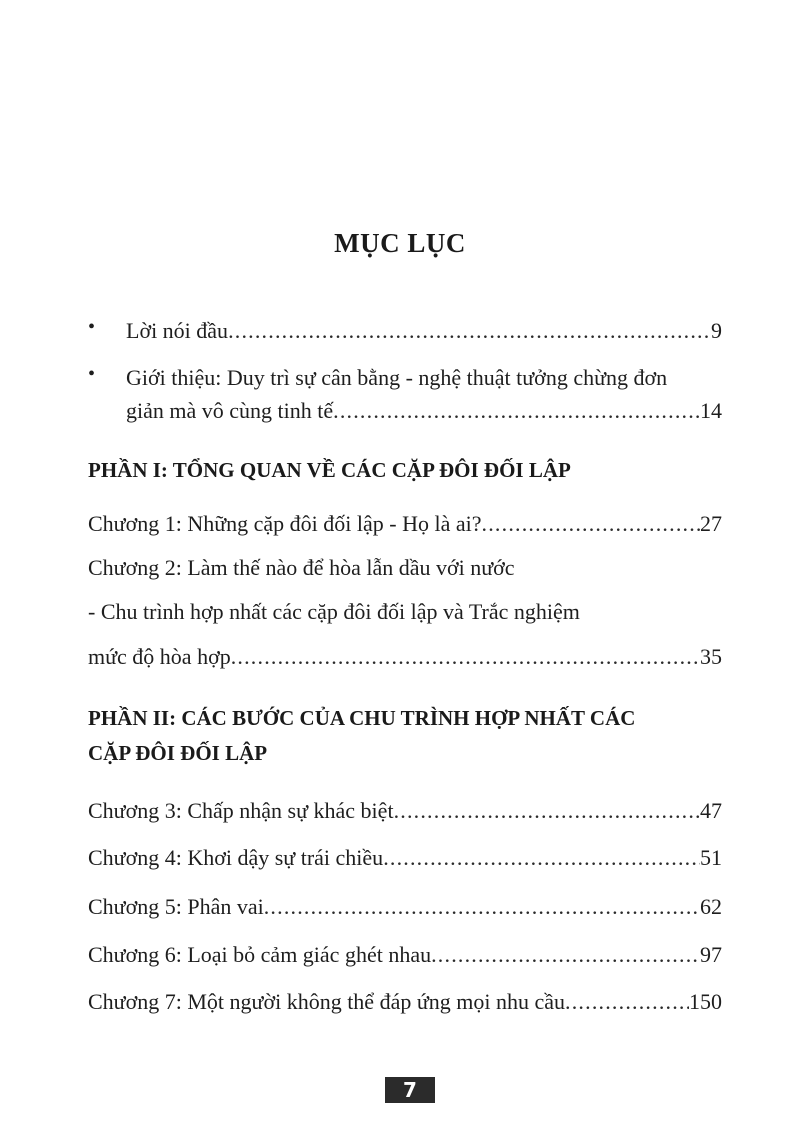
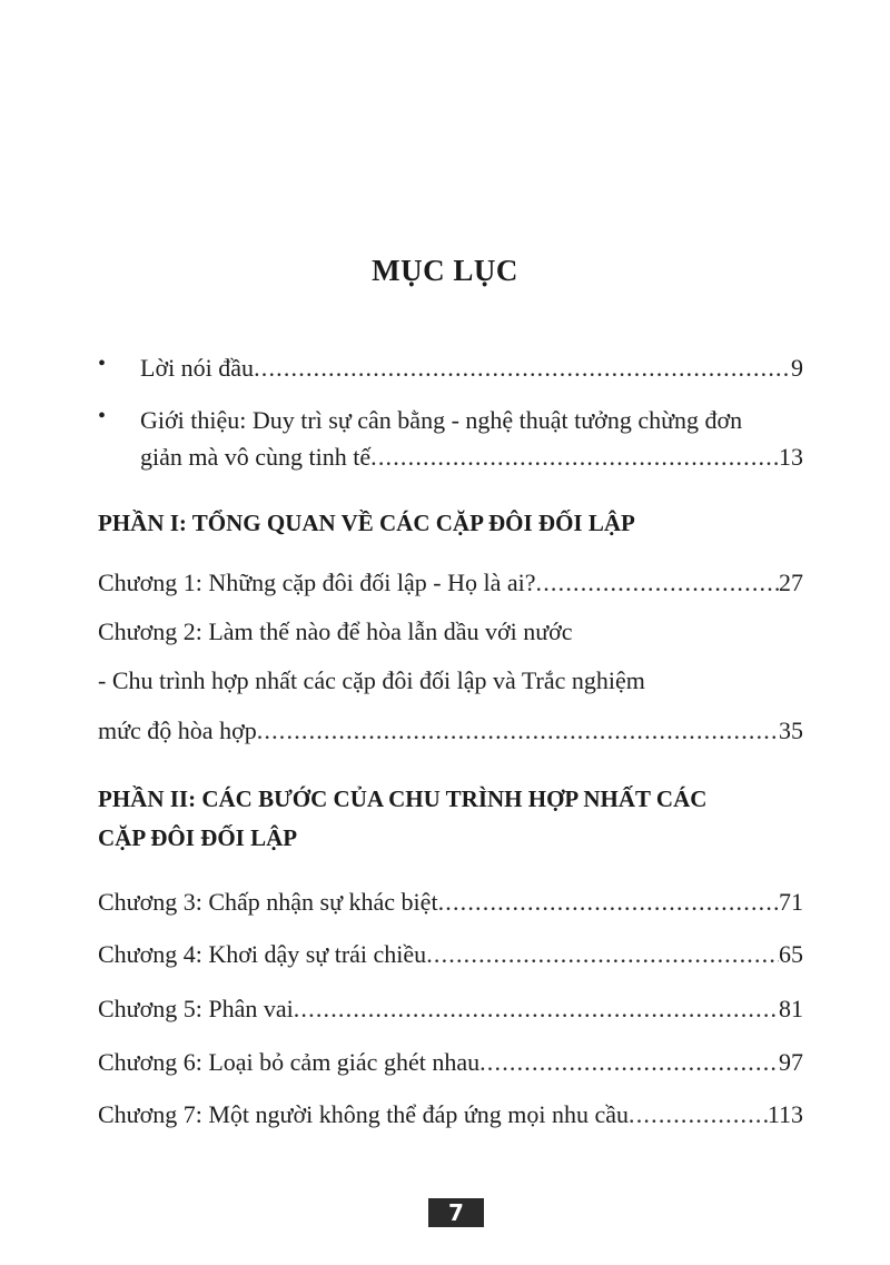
  MỤC LỤC
  •
  Lời nói đầu
  9
  •
  Giới thiệu: Duy trì sự cân bằng - nghệ thuật tưởng chừng đơn
  giản mà vô cùng tinh tế
- 14
+ 13
  PHẦN I: TỔNG QUAN VỀ CÁC CẶP ĐÔI ĐỐI LẬP
  Chương 1: Những cặp đôi đối lập - Họ là ai?
  27
  Chương 2: Làm thế nào để hòa lẫn dầu với nước
  - Chu trình hợp nhất các cặp đôi đối lập và Trắc nghiệm
  mức độ hòa hợp
  35
  PHẦN II: CÁC BƯỚC CỦA CHU TRÌNH HỢP NHẤT CÁC
  CẶP ĐÔI ĐỐI LẬP
  Chương 3: Chấp nhận sự khác biệt
- 47
+ 71
  Chương 4: Khơi dậy sự trái chiều
- 51
+ 65
  Chương 5: Phân vai
- 62
+ 81
  Chương 6: Loại bỏ cảm giác ghét nhau
  97
  Chương 7: Một người không thể đáp ứng mọi nhu cầu
- 150
+ 113
  7
